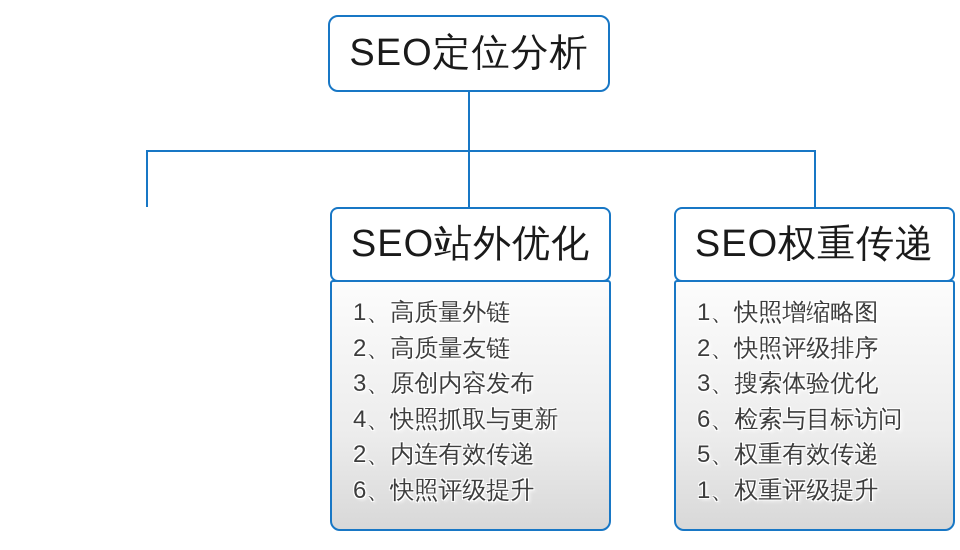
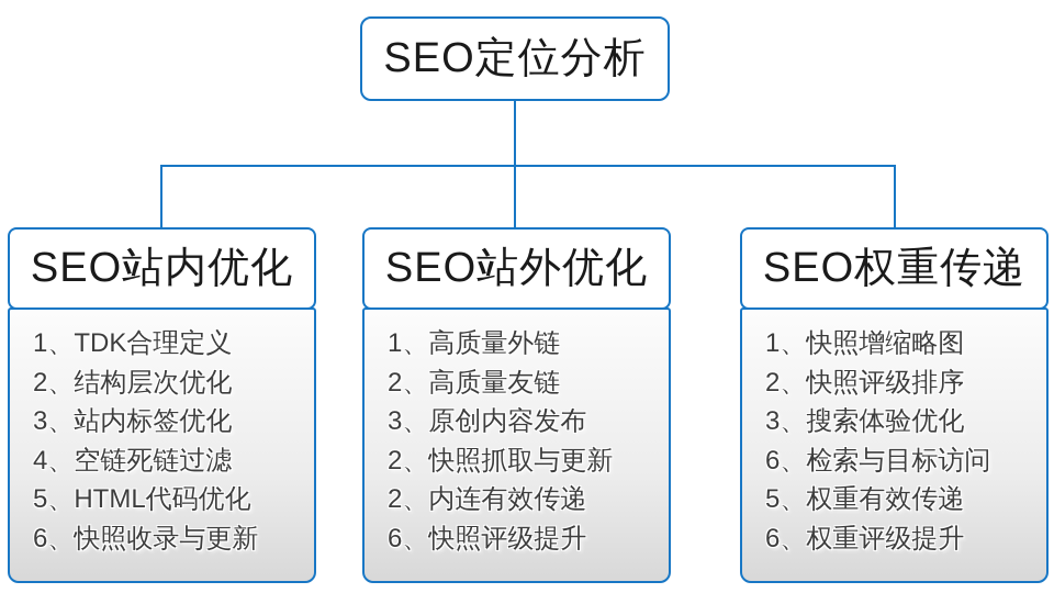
  SEO定位分析
+ SEO站内优化
+ 1、TDK合理定义
+ 2、结构层次优化
+ 3、站内标签优化
+ 4、空链死链过滤
+ 5、HTML代码优化
+ 6、快照收录与更新
  SEO站外优化
  1、高质量外链
  2、高质量友链
  3、原创内容发布
- 4、快照抓取与更新
+ 2、快照抓取与更新
  2、内连有效传递
  6、快照评级提升
  SEO权重传递
  1、快照增缩略图
  2、快照评级排序
  3、搜索体验优化
  6、检索与目标访问
  5、权重有效传递
- 1、权重评级提升
+ 6、权重评级提升
